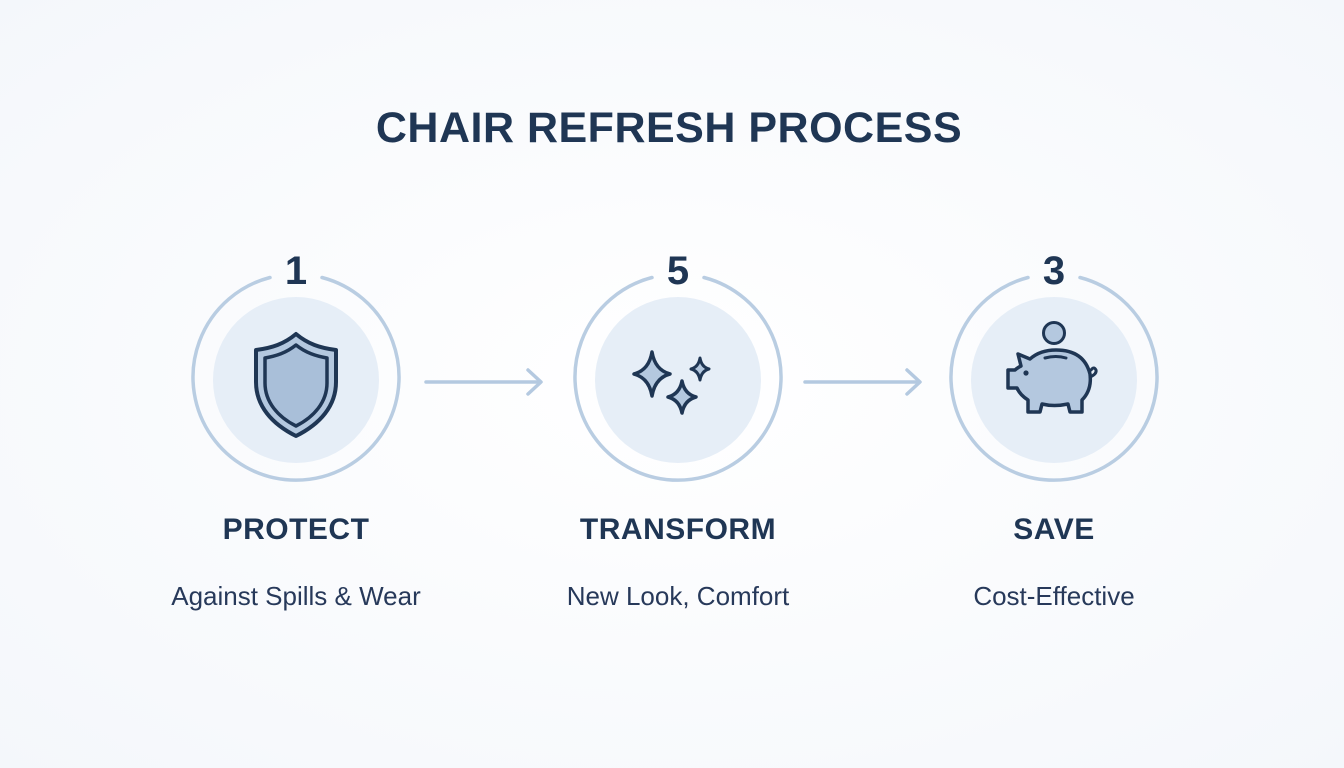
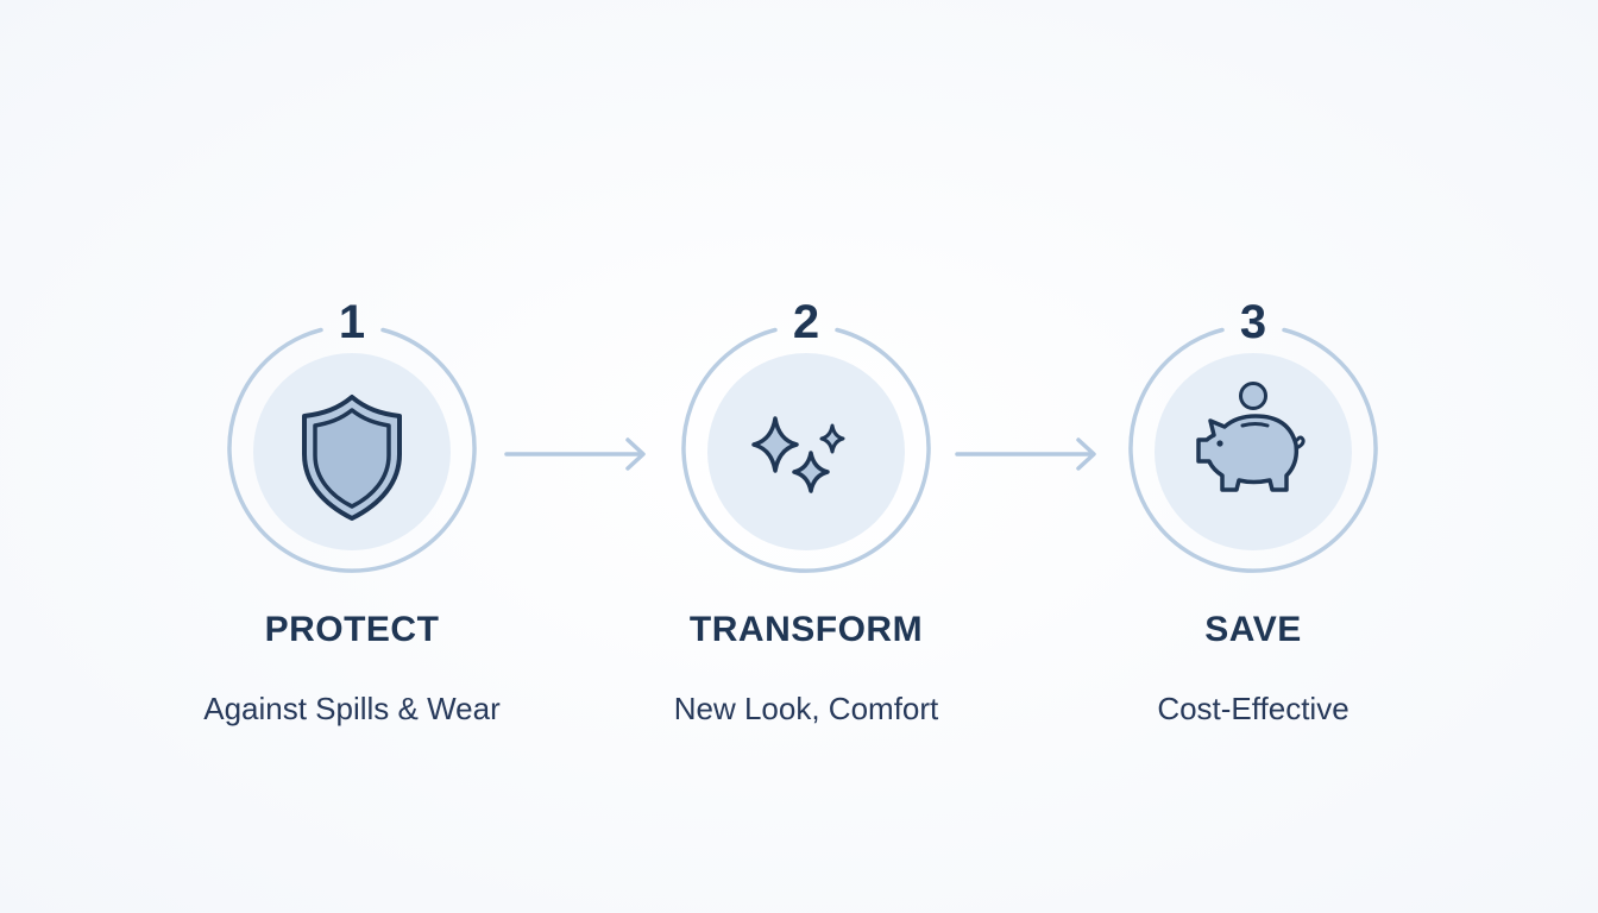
- CHAIR REFRESH PROCESS
  1
  PROTECT
  Against Spills & Wear
- 5
+ 2
  TRANSFORM
  New Look, Comfort
  3
  SAVE
  Cost-Effective
